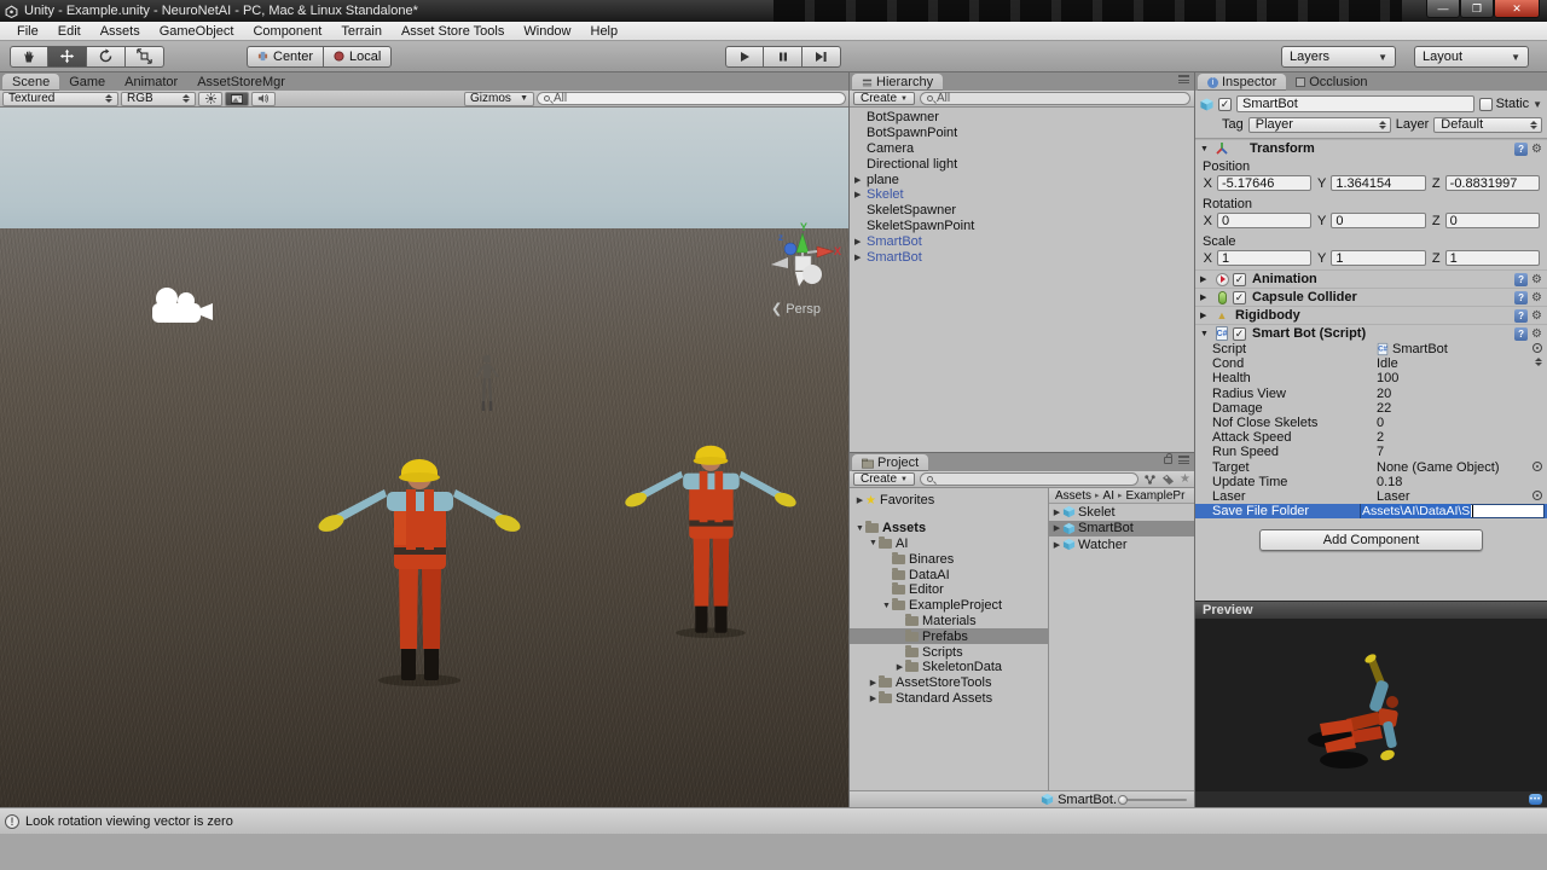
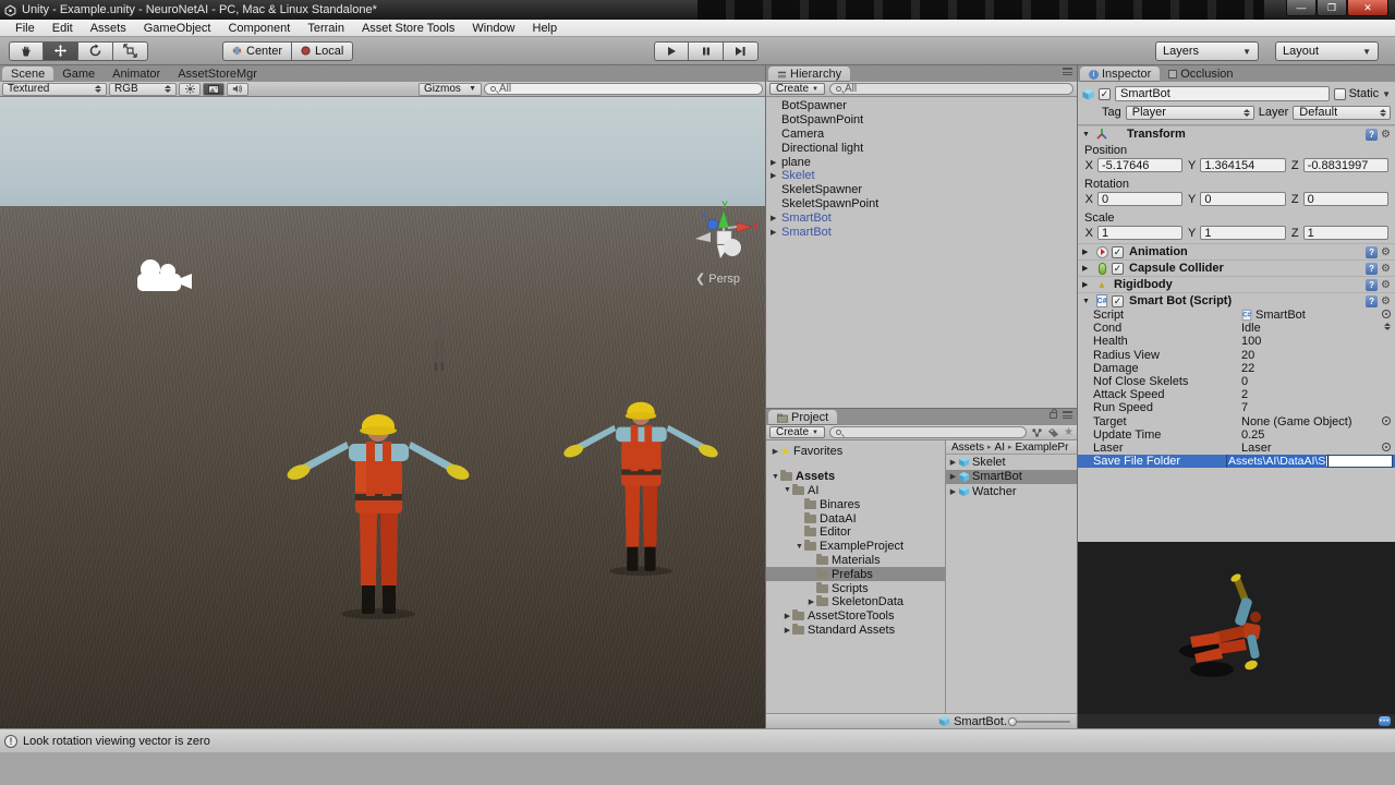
  Unity - Example.unity - NeuroNetAI - PC, Mac & Linux Standalone*
  —
  ❐
  ✕
  File
  Edit
  Assets
  GameObject
  Component
  Terrain
  Asset Store Tools
  Window
  Help
  Center
  Local
  Layers
  ▼
  Layout
  ▼
  Scene
  Game
  Animator
  AssetStoreMgr
  Textured
  RGB
  Gizmos
  All
  Y
  X
  z
  ❮ Persp
  Hierarchy
  Create
  All
  BotSpawner
  BotSpawnPoint
  Camera
  Directional light
  plane
  Skelet
  SkeletSpawner
  SkeletSpawnPoint
  SmartBot
  SmartBot
  Project
  Create
  ★
  ★
  Favorites
  Assets
  AI
  Binares
  DataAI
  Editor
  ExampleProject
  Materials
  Prefabs
  Scripts
  SkeletonData
  AssetStoreTools
  Standard Assets
  Assets
  AI
  ExamplePr
  Skelet
  SmartBot
  Watcher
  SmartBot.
  Inspector
  Occlusion
  ✓
  SmartBot
  Static
  ▼
  Tag
  Player
  Layer
  Default
  Transform
  ?
  ⚙
  Position
  X
  -5.17646
  Y
  1.364154
  Z
  -0.8831997
  Rotation
  X
  0
  Y
  0
  Z
  0
  Scale
  X
  1
  Y
  1
  Z
  1
  ✓
  Animation
  ?
  ⚙
  ✓
  Capsule Collider
  ?
  ⚙
  ▲
  Rigidbody
  ?
  ⚙
  ✓
  Smart Bot (Script)
  ?
  ⚙
  Script
  SmartBot
  Cond
  Idle
  Health
  100
  Radius View
  20
  Damage
  22
  Nof Close Skelets
  0
  Attack Speed
  2
  Run Speed
  7
  Target
  None (Game Object)
  Update Time
- 0.18
+ 0.25
  Laser
  Laser
  Save File Folder
  Assets\AI\DataAI\S
- Add Component
- Preview
  !
  Look rotation viewing vector is zero
